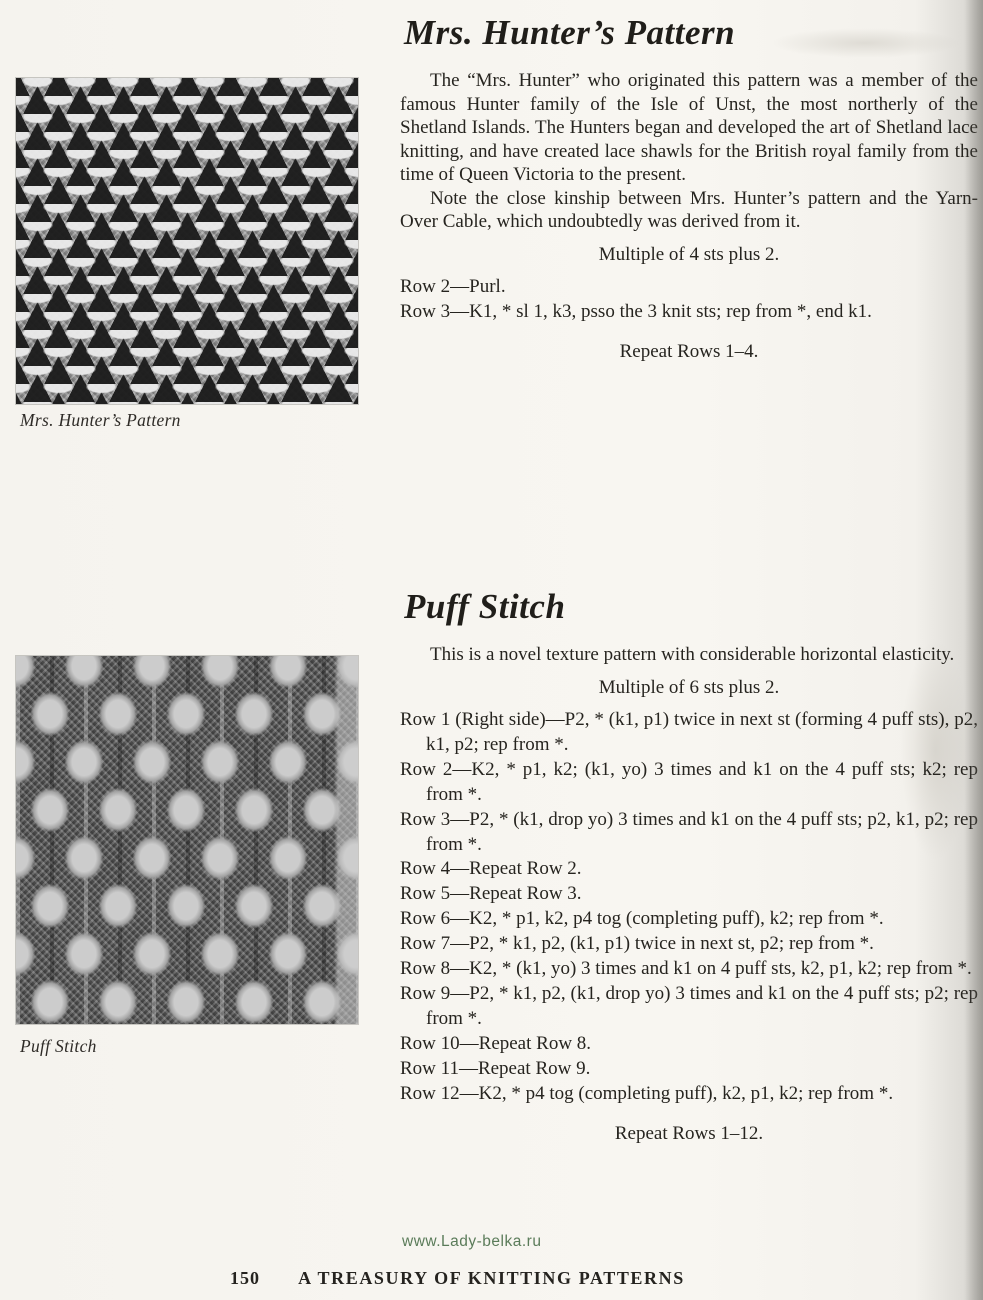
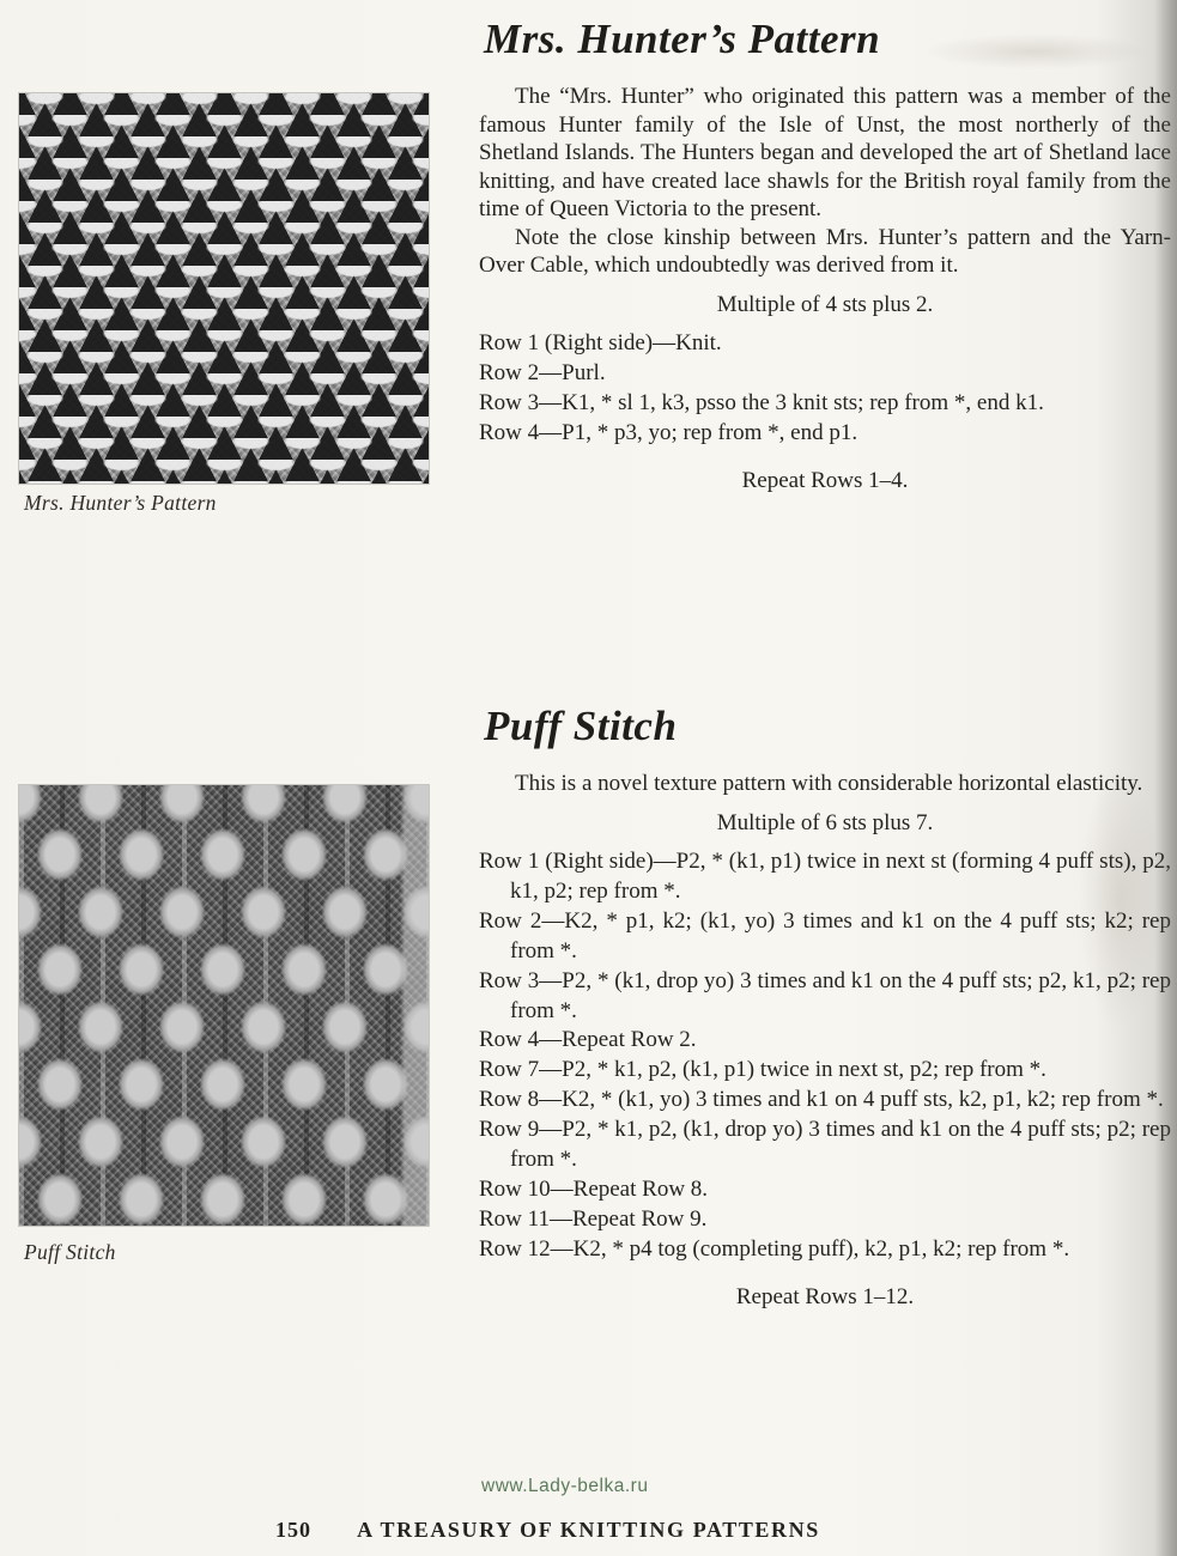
  Mrs. Hunter’s Pattern
  Mrs. Hunter’s Pattern
  The “Mrs. Hunter” who originated this pattern was a member of t famous Hunter family of the Isle of Unst, the most northerly of t Shetland Islands. The Hunters began and developed the art of Shetland la knitting, and have created lace shawls for the British royal family from t time of Queen Victoria to the present.
  Note the close kinship between Mrs. Hunter’s pattern and the YarOver Cable, which undoubtedly was derived from it.
  Multiple of 4 sts plus 2.
+ Row 1 (Right side)—Knit.
  Row 2—Purl.
  Row 3—K1, * sl 1, k3, psso the 3 knit sts; rep from *, end k1.
+ Row 4—P1, * p3, yo; rep from *, end p1.
  Repeat Rows 1–4.
  Puff Stitch
  Puff Stitch
  This is a novel texture pattern with considerable horizontal elasticity.
- Multiple of 6 sts plus 2.
+ Multiple of 6 sts plus 7.
  Row 1 (Right side)—P2, * (k1, p1) twice in next st (forming 4 puff sts), p k1, p2; rep from *.
  Row 2—K2, * p1, k2; (k1, yo) 3 times and k1 on the 4 puff sts; k2; r from *.
  Row 3—P2, * (k1, drop yo) 3 times and k1 on the 4 puff sts; p2, k1, p2; r from *.
  Row 4—Repeat Row 2.
- Row 5—Repeat Row 3.
- Row 6—K2, * p1, k2, p4 tog (completing puff), k2; rep from *.
  Row 7—P2, * k1, p2, (k1, p1) twice in next st, p2; rep from *.
  Row 8—K2, * (k1, yo) 3 times and k1 on 4 puff sts, k2, p1, k2; rep from *
  Row 9—P2, * k1, p2, (k1, drop yo) 3 times and k1 on the 4 puff sts; p2; r from *.
  Row 10—Repeat Row 8.
  Row 11—Repeat Row 9.
  Row 12—K2, * p4 tog (completing puff), k2, p1, k2; rep from *.
  Repeat Rows 1–12.
  www.Lady-belka.ru
  150
  A TREASURY OF KNITTING PATTERNS
